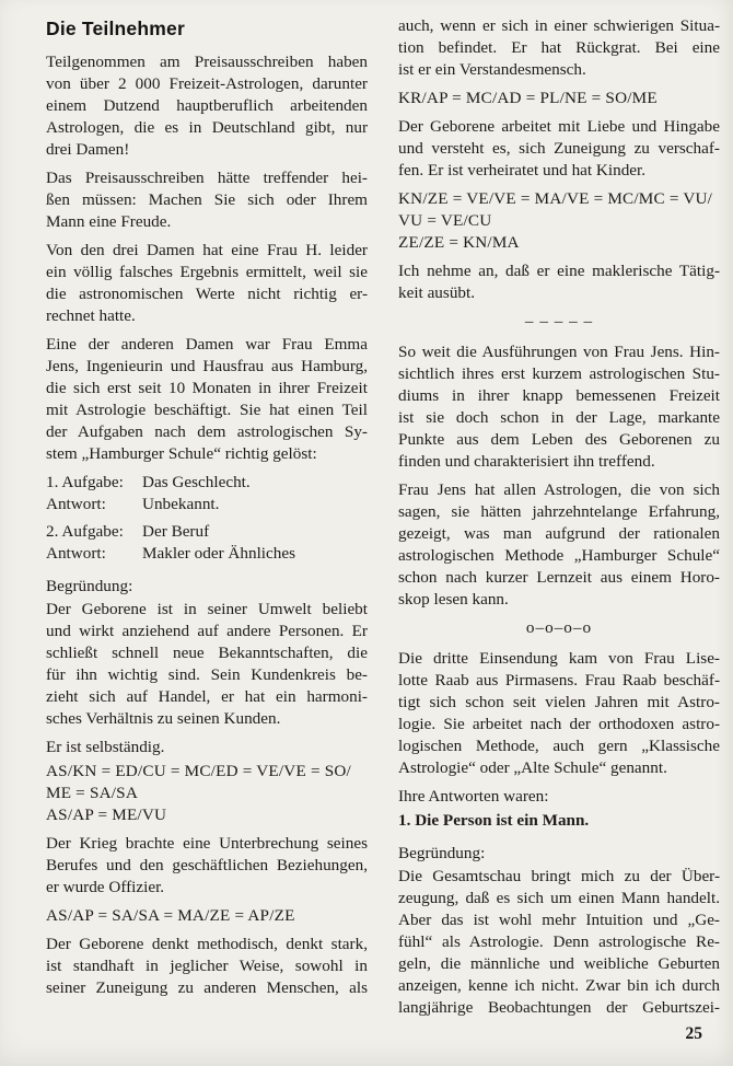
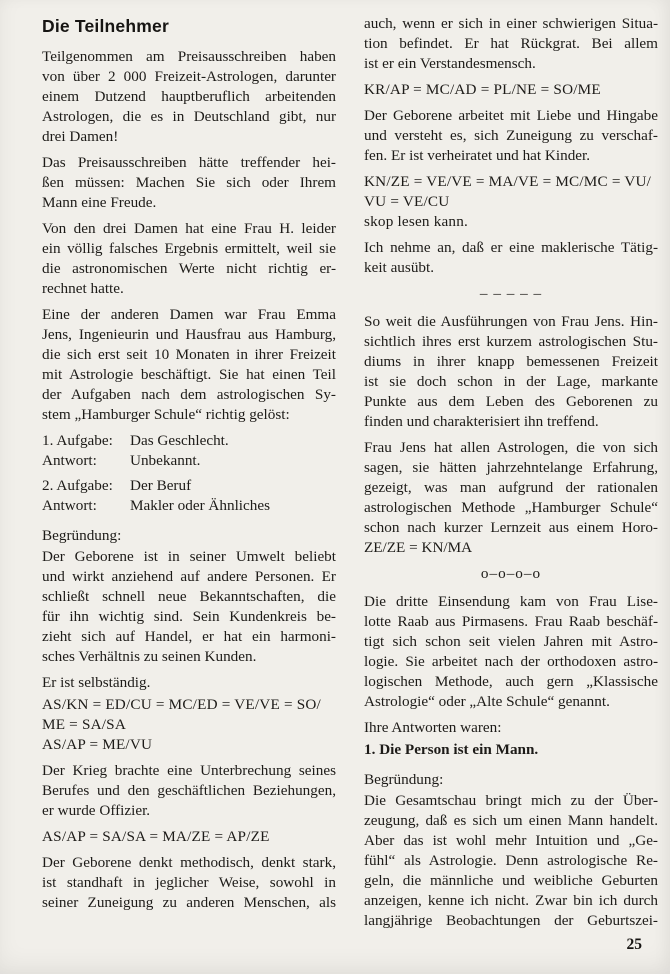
  Die Teilnehmer
  Teilgenommen am Preisausschreiben haben
  von über 2 000 Freizeit-Astrologen, darunter
  einem Dutzend hauptberuflich arbeitenden
  Astrologen, die es in Deutschland gibt, nur
  drei Damen!
  Das Preisausschreiben hätte treffender hei-
  ßen müssen: Machen Sie sich oder Ihrem
  Mann eine Freude.
  Von den drei Damen hat eine Frau H. leider
  ein völlig falsches Ergebnis ermittelt, weil sie
  die astronomischen Werte nicht richtig er-
  rechnet hatte.
  Eine der anderen Damen war Frau Emma
  Jens, Ingenieurin und Hausfrau aus Hamburg,
  die sich erst seit 10 Monaten in ihrer Freizeit
  mit Astrologie beschäftigt. Sie hat einen Teil
  der Aufgaben nach dem astrologischen Sy-
  stem „Hamburger Schule“ richtig gelöst:
  1. Aufgabe:
  Das Geschlecht.
  Antwort:
  Unbekannt.
  2. Aufgabe:
  Der Beruf
  Antwort:
  Makler oder Ähnliches
  Begründung:
  Der Geborene ist in seiner Umwelt beliebt
  und wirkt anziehend auf andere Personen. Er
  schließt schnell neue Bekanntschaften, die
  für ihn wichtig sind. Sein Kundenkreis be-
  zieht sich auf Handel, er hat ein harmoni-
  sches Verhältnis zu seinen Kunden.
  Er ist selbständig.
  AS/KN = ED/CU = MC/ED = VE/VE = SO/
  ME = SA/SA
  AS/AP = ME/VU
  Der Krieg brachte eine Unterbrechung seines
  Berufes und den geschäftlichen Beziehungen,
  er wurde Offizier.
  AS/AP = SA/SA = MA/ZE = AP/ZE
  Der Geborene denkt methodisch, denkt stark,
  ist standhaft in jeglicher Weise, sowohl in
  seiner Zuneigung zu anderen Menschen, als
  auch, wenn er sich in einer schwierigen Situa-
- tion befindet. Er hat Rückgrat. Bei eine
+ tion befindet. Er hat Rückgrat. Bei allem
  ist er ein Verstandesmensch.
  KR/AP = MC/AD = PL/NE = SO/ME
  Der Geborene arbeitet mit Liebe und Hingabe
  und versteht es, sich Zuneigung zu verschaf-
  fen. Er ist verheiratet und hat Kinder.
  KN/ZE = VE/VE = MA/VE = MC/MC = VU/
  VU = VE/CU
- ZE/ZE = KN/MA
+ skop lesen kann.
  Ich nehme an, daß er eine maklerische Tätig-
  keit ausübt.
  – – – – –
  So weit die Ausführungen von Frau Jens. Hin-
  sichtlich ihres erst kurzem astrologischen Stu-
  diums in ihrer knapp bemessenen Freizeit
  ist sie doch schon in der Lage, markante
  Punkte aus dem Leben des Geborenen zu
  finden und charakterisiert ihn treffend.
  Frau Jens hat allen Astrologen, die von sich
  sagen, sie hätten jahrzehntelange Erfahrung,
  gezeigt, was man aufgrund der rationalen
  astrologischen Methode „Hamburger Schule“
  schon nach kurzer Lernzeit aus einem Horo-
- skop lesen kann.
+ ZE/ZE = KN/MA
  o–o–o–o
  Die dritte Einsendung kam von Frau Lise-
  lotte Raab aus Pirmasens. Frau Raab beschäf-
  tigt sich schon seit vielen Jahren mit Astro-
  logie. Sie arbeitet nach der orthodoxen astro-
  logischen Methode, auch gern „Klassische
  Astrologie“ oder „Alte Schule“ genannt.
  Ihre Antworten waren:
  1. Die Person ist ein Mann.
  Begründung:
  Die Gesamtschau bringt mich zu der Über-
  zeugung, daß es sich um einen Mann handelt.
  Aber das ist wohl mehr Intuition und „Ge-
  fühl“ als Astrologie. Denn astrologische Re-
  geln, die männliche und weibliche Geburten
  anzeigen, kenne ich nicht. Zwar bin ich durch
  langjährige Beobachtungen der Geburtszei-
  25
